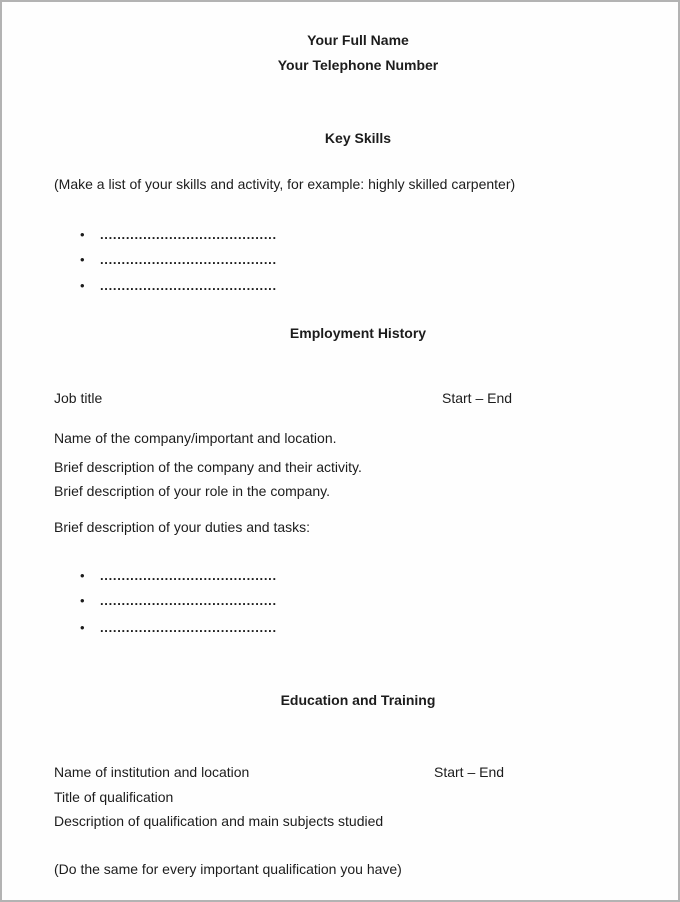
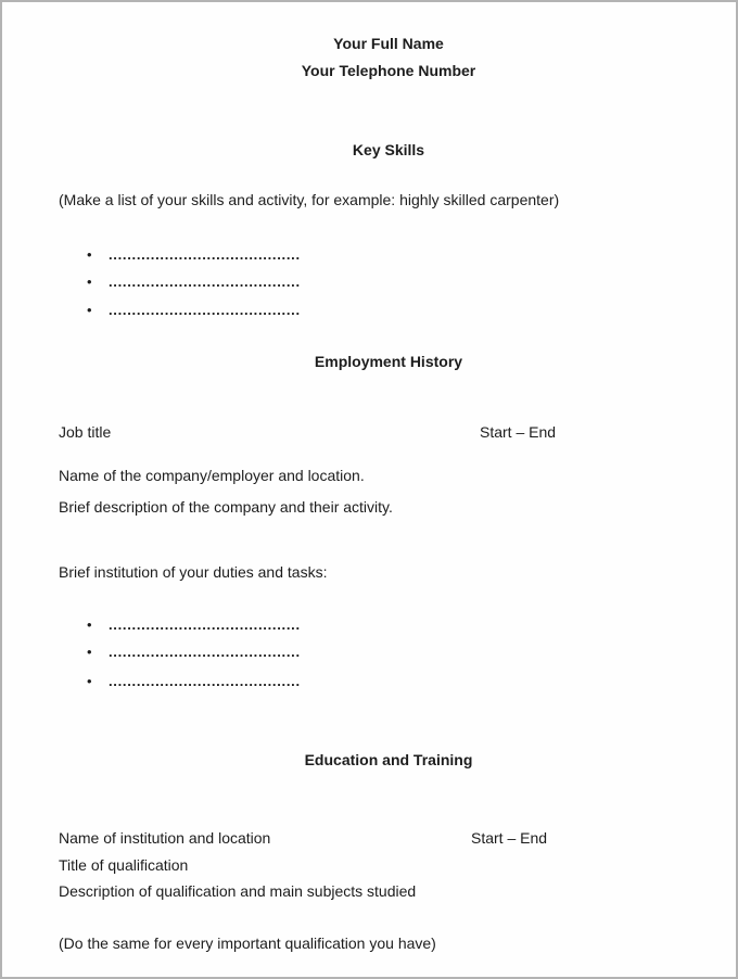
  Your Full Name
  Your Telephone Number
  Key Skills
  (Make a list of your skills and activity, for example: highly skilled carpenter)
  •
  .........................................
  •
  .........................................
  •
  .........................................
  Employment History
  Job title
  Start – End
- Name of the company/important and location.
+ Name of the company/employer and location.
  Brief description of the company and their activity.
- Brief description of your role in the company.
- Brief description of your duties and tasks:
+ Brief institution of your duties and tasks:
  •
  .........................................
  •
  .........................................
  •
  .........................................
  Education and Training
  Name of institution and location
  Start – End
  Title of qualification
  Description of qualification and main subjects studied
  (Do the same for every important qualification you have)
